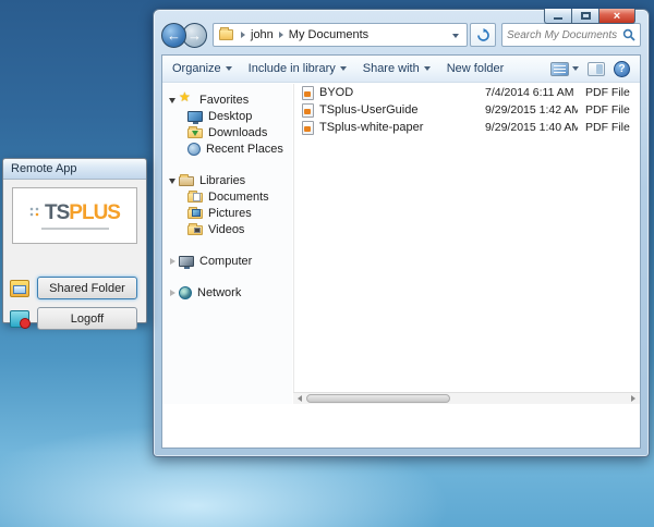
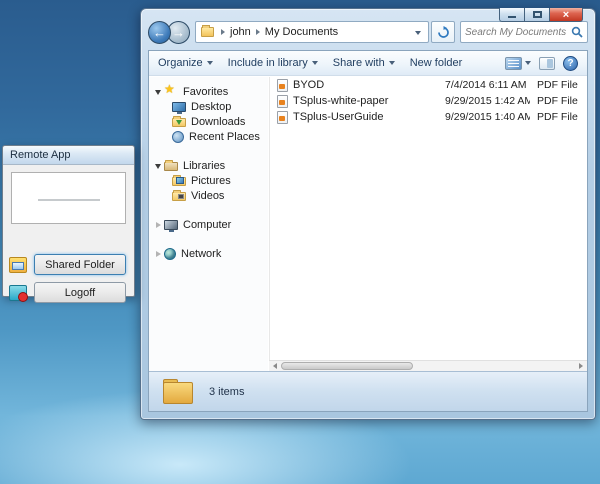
  ×
  ←
  →
  john
  My Documents
  Search My Documents
  Organize
  Include in library
  Share with
  New folder
  ?
  Favorites
  Desktop
  Downloads
  Recent Places
  Libraries
- Documents
  Pictures
  Videos
  Computer
  Network
  BYOD
  7/4/2014 6:11 AM
  PDF File
- TSplus-UserGuide
+ TSplus-white-paper
  9/29/2015 1:42 AM
  PDF File
- TSplus-white-paper
+ TSplus-UserGuide
  9/29/2015 1:40 AM
  PDF File
+ 3 items
  Remote App
- TS
- PLUS
  Shared Folder
  Logoff
